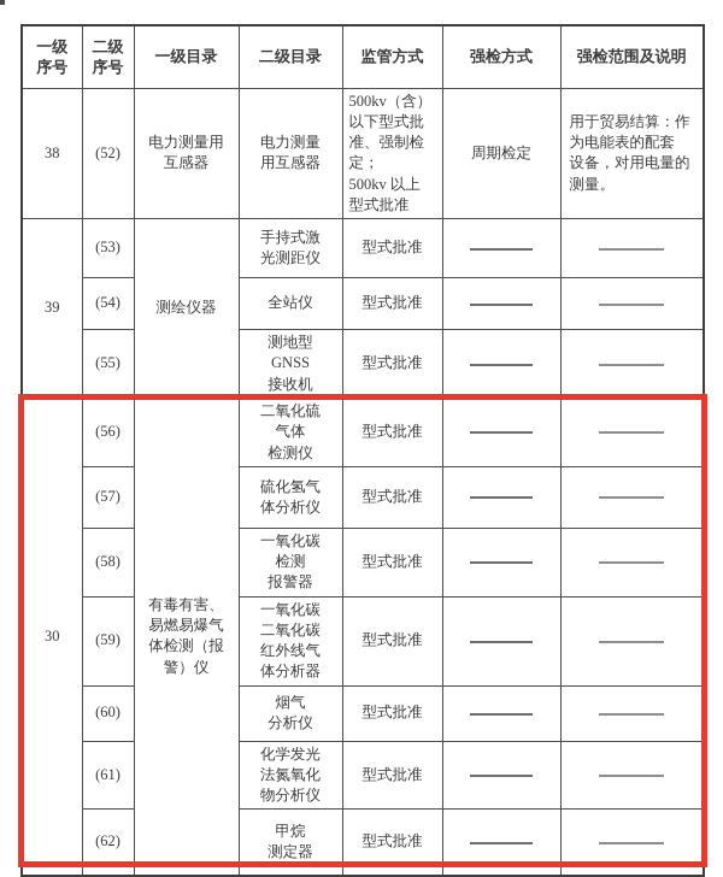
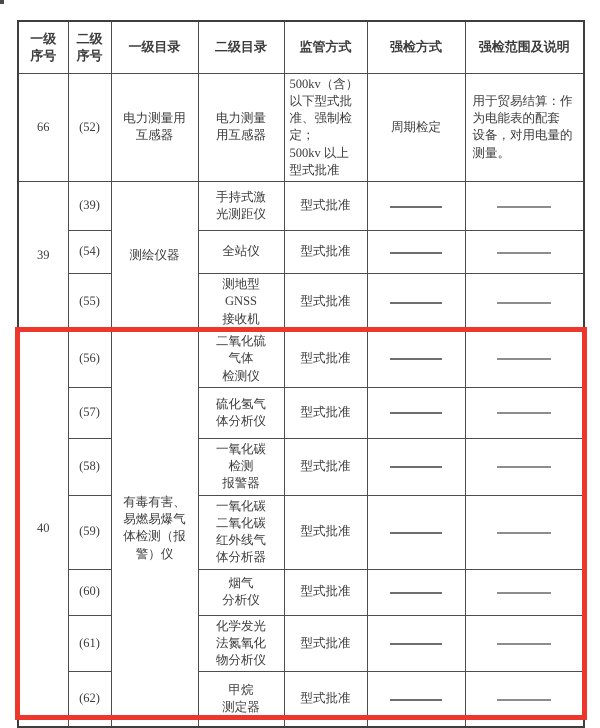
  一级 序号	二级 序号	一级目录	二级目录	监管方式	强检方式	强检范围及说明
- 38	(52)	电力测量用 互感器	电力测量 用互感器	500kv（含） 以下型式批 准、强制检 定； 500kv 以上 型式批准	周期检定	用于贸易结算：作 为电能表的配套 设备，对用电量的 测量。
+ 66	(52)	电力测量用 互感器	电力测量 用互感器	500kv（含） 以下型式批 准、强制检 定； 500kv 以上 型式批准	周期检定	用于贸易结算：作 为电能表的配套 设备，对用电量的 测量。
- 39	(53)	测绘仪器	手持式激 光测距仪	型式批准
+ 39	(39)	测绘仪器	手持式激 光测距仪	型式批准
  (54)	全站仪	型式批准
  (55)	测地型 GNSS 接收机	型式批准
- 30	(56)	有毒有害、 易燃易爆气 体检测（报 警）仪	二氧化硫 气体 检测仪	型式批准
+ 40	(56)	有毒有害、 易燃易爆气 体检测（报 警）仪	二氧化硫 气体 检测仪	型式批准
  (57)	硫化氢气 体分析仪	型式批准
  (58)	一氧化碳 检测 报警器	型式批准
  (59)	一氧化碳 二氧化碳 红外线气 体分析器	型式批准
  (60)	烟气 分析仪	型式批准
  (61)	化学发光 法氮氧化 物分析仪	型式批准
  (62)	甲烷 测定器	型式批准
